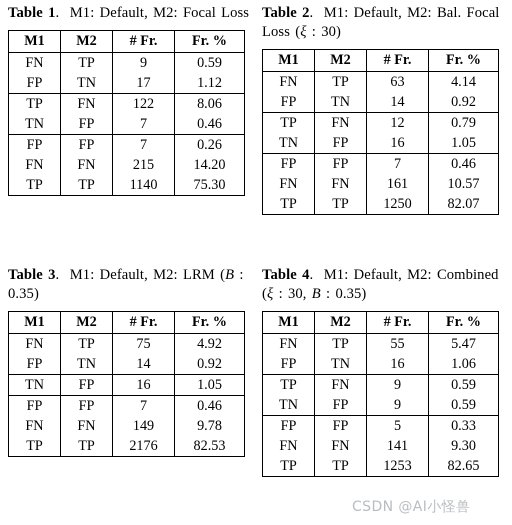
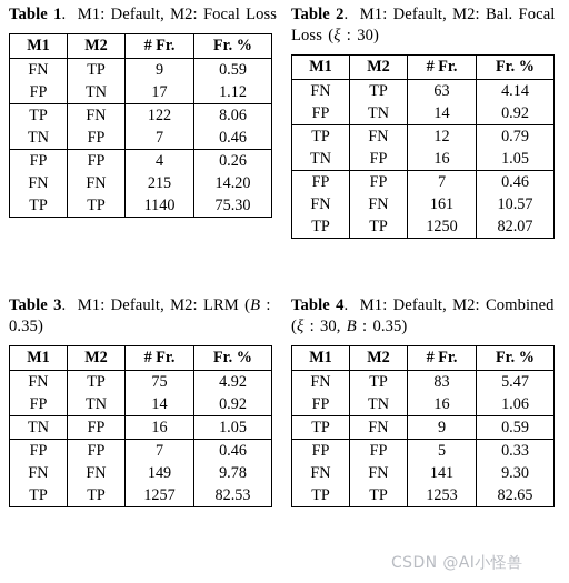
  Table 1. M1: Default, M2: Focal Loss
  M1	M2	# Fr.	Fr. %
  FN	TP	9	0.59
  FP	TN	17	1.12
  TP	FN	122	8.06
  TN	FP	7	0.46
- FP	FP	7	0.26
+ FP	FP	4	0.26
  FN	FN	215	14.20
  TP	TP	1140	75.30
  Table 2. M1: Default, M2: Bal. Focal Loss (ξ : 30)
  M1	M2	# Fr.	Fr. %
  FN	TP	63	4.14
  FP	TN	14	0.92
  TP	FN	12	0.79
  TN	FP	16	1.05
  FP	FP	7	0.46
  FN	FN	161	10.57
  TP	TP	1250	82.07
  Table 3. M1: Default, M2: LRM (B : 0.35)
  M1	M2	# Fr.	Fr. %
  FN	TP	75	4.92
  FP	TN	14	0.92
  TN	FP	16	1.05
  FP	FP	7	0.46
  FN	FN	149	9.78
- TP	TP	2176	82.53
+ TP	TP	1257	82.53
  Table 4. M1: Default, M2: Combined (ξ : 30, B : 0.35)
  M1	M2	# Fr.	Fr. %
- FN	TP	55	5.47
+ FN	TP	83	5.47
  FP	TN	16	1.06
  TP	FN	9	0.59
- TN	FP	9	0.59
  FP	FP	5	0.33
  FN	FN	141	9.30
  TP	TP	1253	82.65
  CSDN @AI小怪兽
